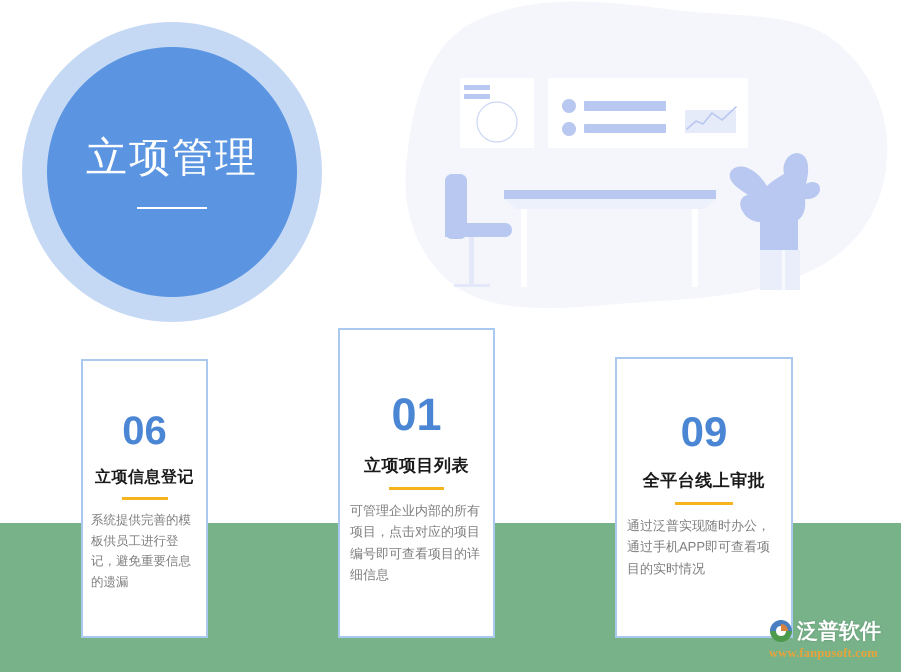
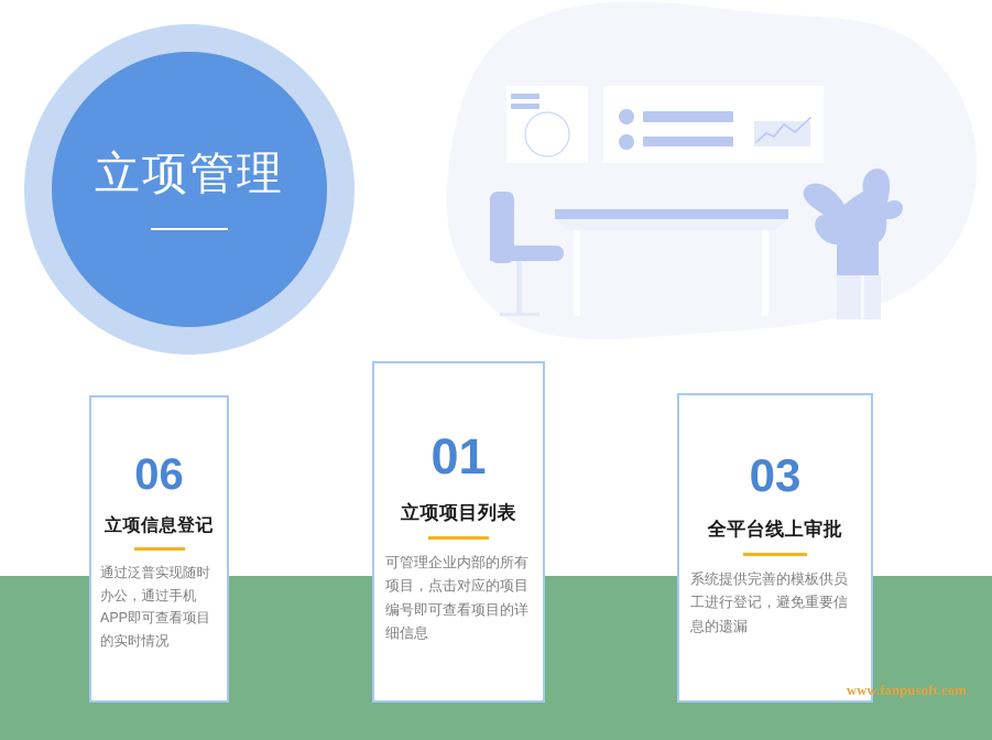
  立项管理
  06
  立项信息登记
- 系统提供完善的模板供员工进行登记，避免重要信息的遗漏
+ 通过泛普实现随时办公，通过手机APP即可查看项目的实时情况
  01
  立项项目列表
  可管理企业内部的所有项目，点击对应的项目编号即可查看项目的详细信息
- 09
+ 03
  全平台线上审批
- 通过泛普实现随时办公，通过手机APP即可查看项目的实时情况
+ 系统提供完善的模板供员工进行登记，避免重要信息的遗漏
- 泛普软件
  www.fanpusoft.com
